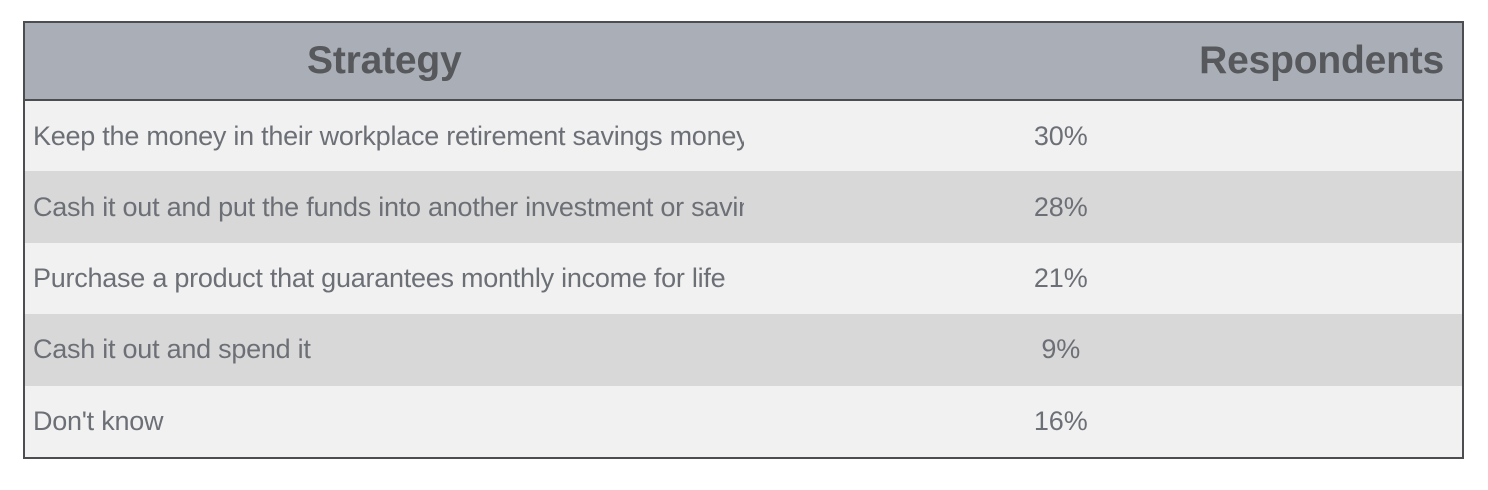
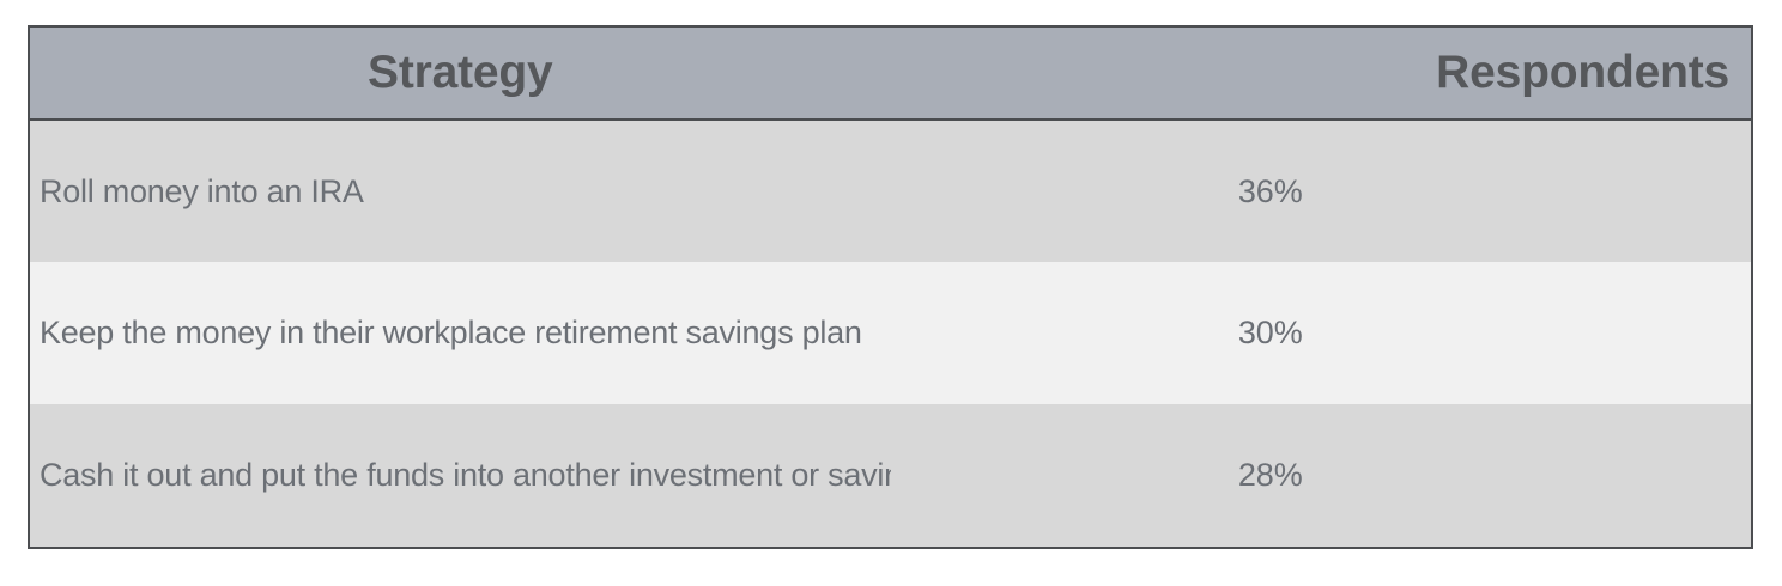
  Strategy	Respondents
+ Roll money into an IRA	36%
- Keep the money in their workplace retirement savings money	30%
+ Keep the money in their workplace retirement savings plan	30%
  Cash it out and put the funds into another investment or savi	28%
- Purchase a product that guarantees monthly income for life	21%
- Cash it out and spend it	9%
- Don't know	16%
